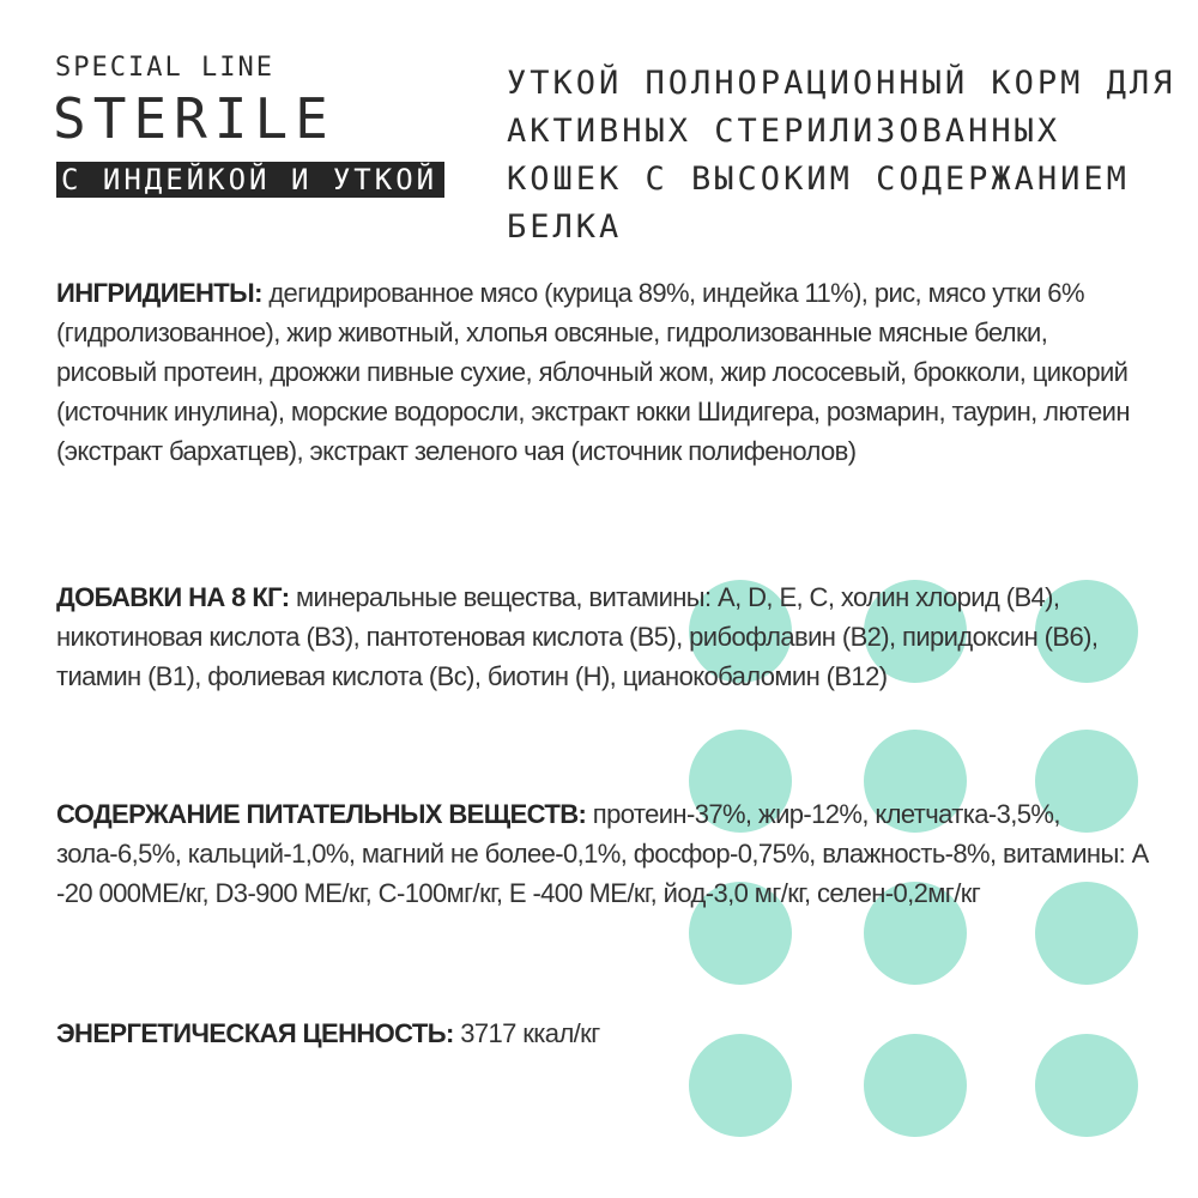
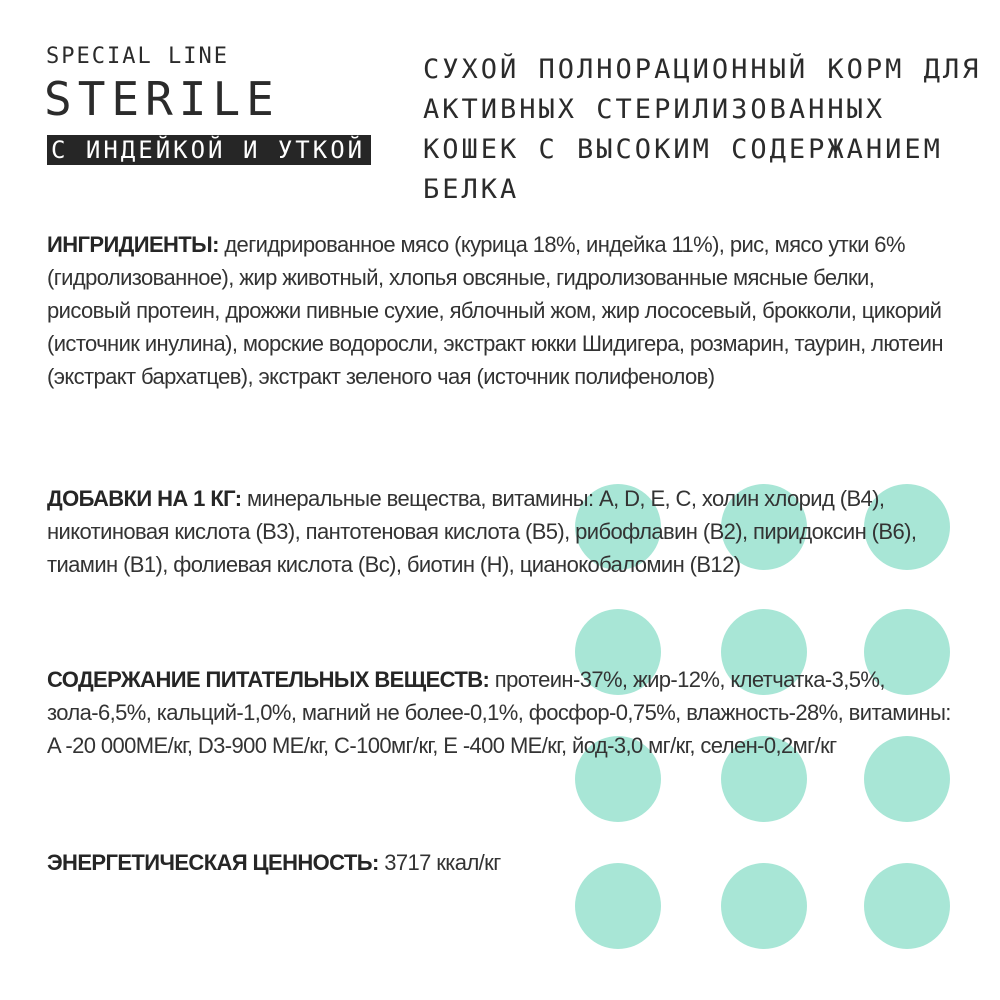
  SPECIAL LINE
  STERILE
  С ИНДЕЙКОЙ И УТКОЙ
- УТКОЙ ПОЛНОРАЦИОННЫЙ КОРМ ДЛЯ АКТИВНЫХ СТЕРИЛИЗОВАННЫХ КОШЕК С ВЫСОКИМ СОДЕРЖАНИЕМ БЕЛКА
+ СУХОЙ ПОЛНОРАЦИОННЫЙ КОРМ ДЛЯ АКТИВНЫХ СТЕРИЛИЗОВАННЫХ КОШЕК С ВЫСОКИМ СОДЕРЖАНИЕМ БЕЛКА
- ИНГРИДИЕНТЫ: дегидрированное мясо (курица 89%, индейка 11%), рис, мясо утки 6% (гидролизованное), жир животный, хлопья овсяные, гидролизованные мясные белки, рисовый протеин, дрожжи пивные сухие, яблочный жом, жир лососевый, брокколи, цикорий (источник инулина), морские водоросли, экстракт юкки Шидигера, розмарин, таурин, лютеин (экстракт бархатцев), экстракт зеленого чая (источник полифенолов)
+ ИНГРИДИЕНТЫ: дегидрированное мясо (курица 18%, индейка 11%), рис, мясо утки 6% (гидролизованное), жир животный, хлопья овсяные, гидролизованные мясные белки, рисовый протеин, дрожжи пивные сухие, яблочный жом, жир лососевый, брокколи, цикорий (источник инулина), морские водоросли, экстракт юкки Шидигера, розмарин, таурин, лютеин (экстракт бархатцев), экстракт зеленого чая (источник полифенолов)
- ДОБАВКИ НА 8 КГ: минеральные вещества, витамины: A, D, E, C, холин хлорид (B4), никотиновая кислота (B3), пантотеновая кислота (B5), рибофлавин (B2), пиридоксин (B6), тиамин (B1), фолиевая кислота (Bc), биотин (H), цианокобаломин (B12)
+ ДОБАВКИ НА 1 КГ: минеральные вещества, витамины: A, D, E, C, холин хлорид (B4), никотиновая кислота (B3), пантотеновая кислота (B5), рибофлавин (B2), пиридоксин (B6), тиамин (B1), фолиевая кислота (Bc), биотин (H), цианокобаломин (B12)
- СОДЕРЖАНИЕ ПИТАТЕЛЬНЫХ ВЕЩЕСТВ: протеин-37%, жир-12%, клетчатка-3,5%, зола-6,5%, кальций-1,0%, магний не более-0,1%, фосфор-0,75%, влажность-8%, витамины: A -20 000МЕ/кг, D3-900 МЕ/кг, C-100мг/кг, E -400 МЕ/кг, йод-3,0 мг/кг, селен-0,2мг/кг
+ СОДЕРЖАНИЕ ПИТАТЕЛЬНЫХ ВЕЩЕСТВ: протеин-37%, жир-12%, клетчатка-3,5%, зола-6,5%, кальций-1,0%, магний не более-0,1%, фосфор-0,75%, влажность-28%, витамины: A -20 000МЕ/кг, D3-900 МЕ/кг, C-100мг/кг, E -400 МЕ/кг, йод-3,0 мг/кг, селен-0,2мг/кг
  ЭНЕРГЕТИЧЕСКАЯ ЦЕННОСТЬ: 3717 ккал/кг
